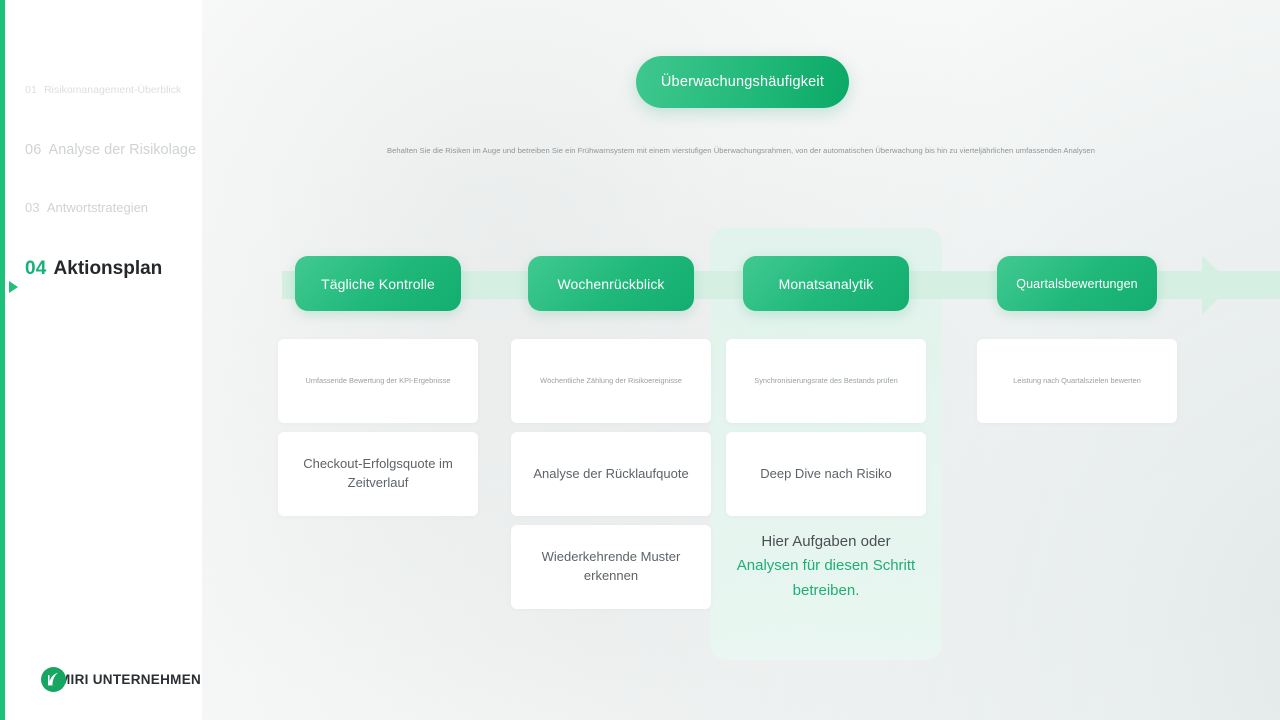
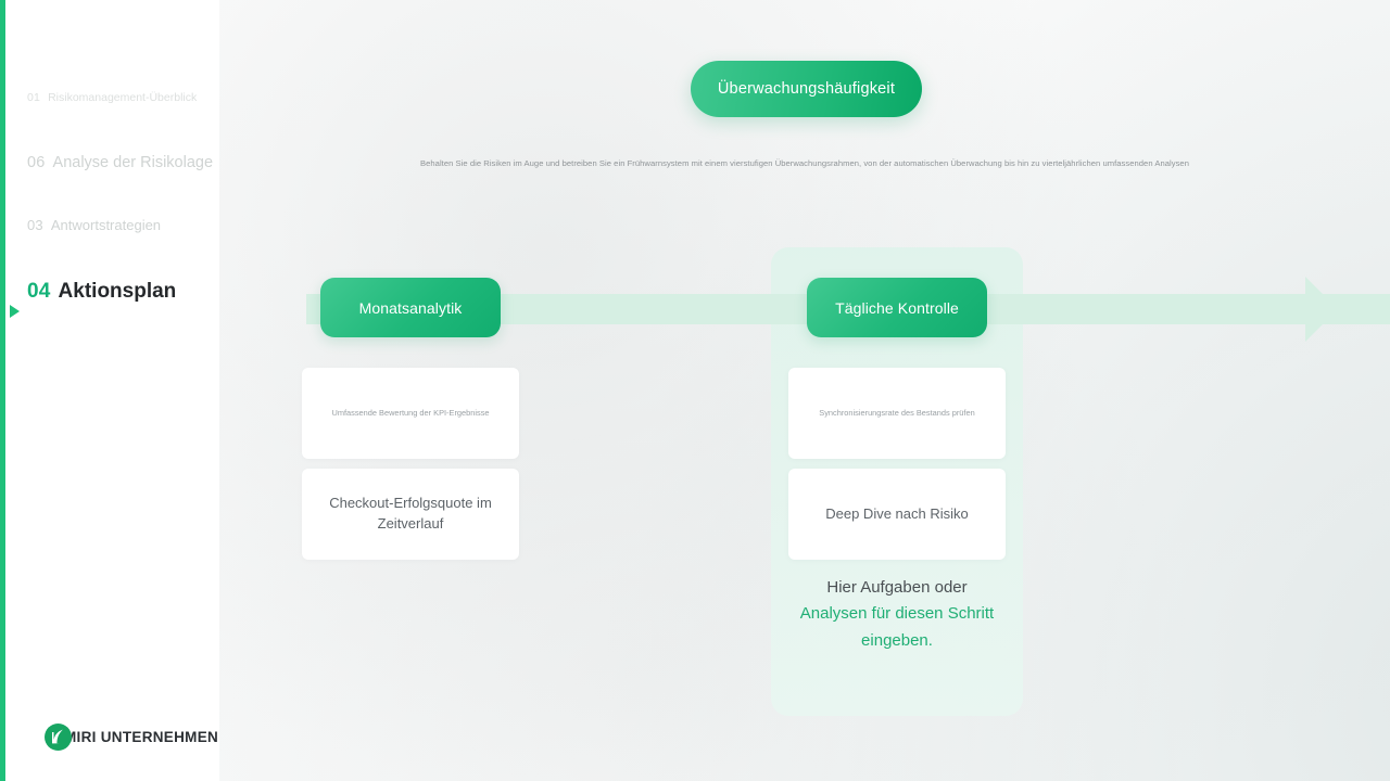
  01
  Risikomanagement-Überblick
  06
  Analyse der Risikolage
  03
  Antwortstrategien
  04
  Aktionsplan
  IRI UNTERNEHMEN
  Überwachungshäufigkeit
  Behalten Sie die Risiken im Auge und betreiben Sie ein Frühwarnsystem mit einem vierstufigen Überwachungsrahmen, von der automatischen Überwachung bis hin zu vierteljährlichen umfassenden Analysen
- Tägliche Kontrolle
+ Monatsanalytik
  Umfassende Bewertung der KPI-Ergebnisse
  Checkout-Erfolgsquote im Zeitverlauf
- Wochenrückblick
- Wöchentliche Zählung der Risikoereignisse
- Analyse der Rücklaufquote
- Wiederkehrende Muster erkennen
- Monatsanalytik
+ Tägliche Kontrolle
  Synchronisierungsrate des Bestands prüfen
  Deep Dive nach Risiko
- Hier Aufgaben oder Analysen für diesen Schritt betreiben.
+ Hier Aufgaben oder Analysen für diesen Schritt eingeben.
- Quartalsbewertungen
- Leistung nach Quartalszielen bewerten
